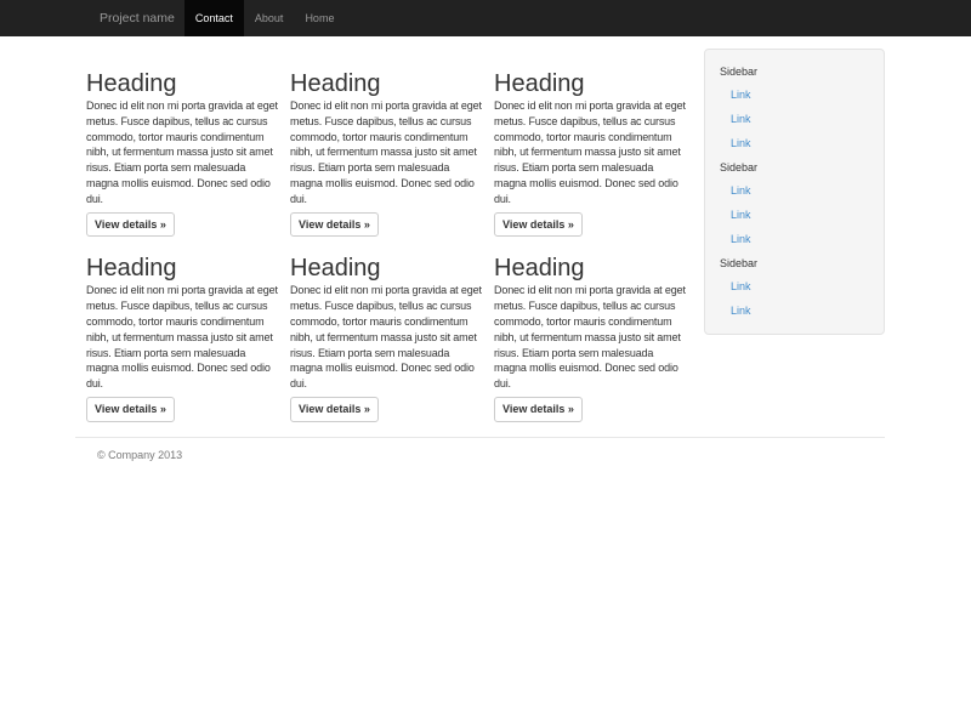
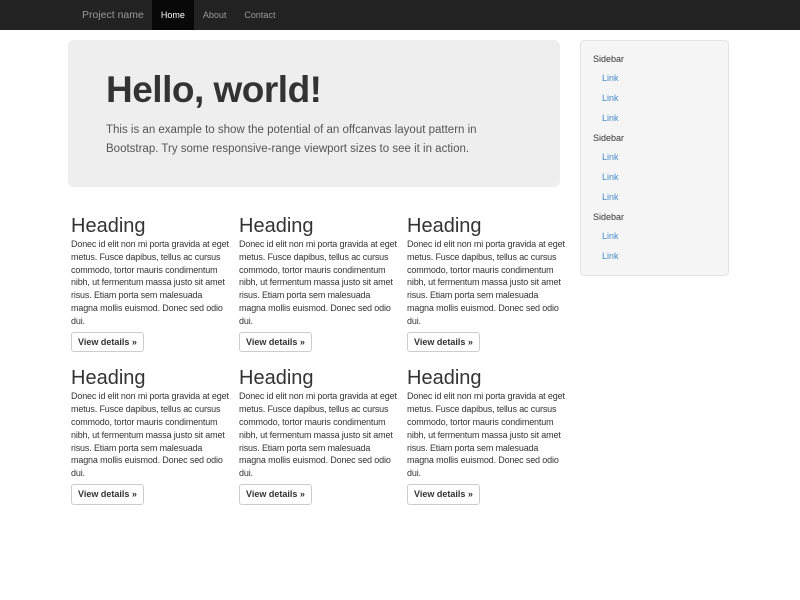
  Project name
- Contact
+ Home
  About
- Home
+ Contact
+ Hello, world!
+ This is an example to show the potential of an offcanvas layout pattern in Bootstrap. Try some responsive-range viewport sizes to see it in action.
  Heading
  Donec id elit non mi porta gravida at eget metus. Fusce dapibus, tellus ac cursus commodo, tortor mauris condimentum nibh, ut fermentum massa justo sit amet risus. Etiam porta sem malesuada magna mollis euismod. Donec sed odio dui.
  View details »
  Heading
  Donec id elit non mi porta gravida at eget metus. Fusce dapibus, tellus ac cursus commodo, tortor mauris condimentum nibh, ut fermentum massa justo sit amet risus. Etiam porta sem malesuada magna mollis euismod. Donec sed odio dui.
  View details »
  Heading
  Donec id elit non mi porta gravida at eget metus. Fusce dapibus, tellus ac cursus commodo, tortor mauris condimentum nibh, ut fermentum massa justo sit amet risus. Etiam porta sem malesuada magna mollis euismod. Donec sed odio dui.
  View details »
  Heading
  Donec id elit non mi porta gravida at eget metus. Fusce dapibus, tellus ac cursus commodo, tortor mauris condimentum nibh, ut fermentum massa justo sit amet risus. Etiam porta sem malesuada magna mollis euismod. Donec sed odio dui.
  View details »
  Heading
  Donec id elit non mi porta gravida at eget metus. Fusce dapibus, tellus ac cursus commodo, tortor mauris condimentum nibh, ut fermentum massa justo sit amet risus. Etiam porta sem malesuada magna mollis euismod. Donec sed odio dui.
  View details »
  Heading
  Donec id elit non mi porta gravida at eget metus. Fusce dapibus, tellus ac cursus commodo, tortor mauris condimentum nibh, ut fermentum massa justo sit amet risus. Etiam porta sem malesuada magna mollis euismod. Donec sed odio dui.
  View details »
  Sidebar
  Link
  Link
  Link
  Sidebar
  Link
  Link
  Link
  Sidebar
  Link
  Link
- © Company 2013
